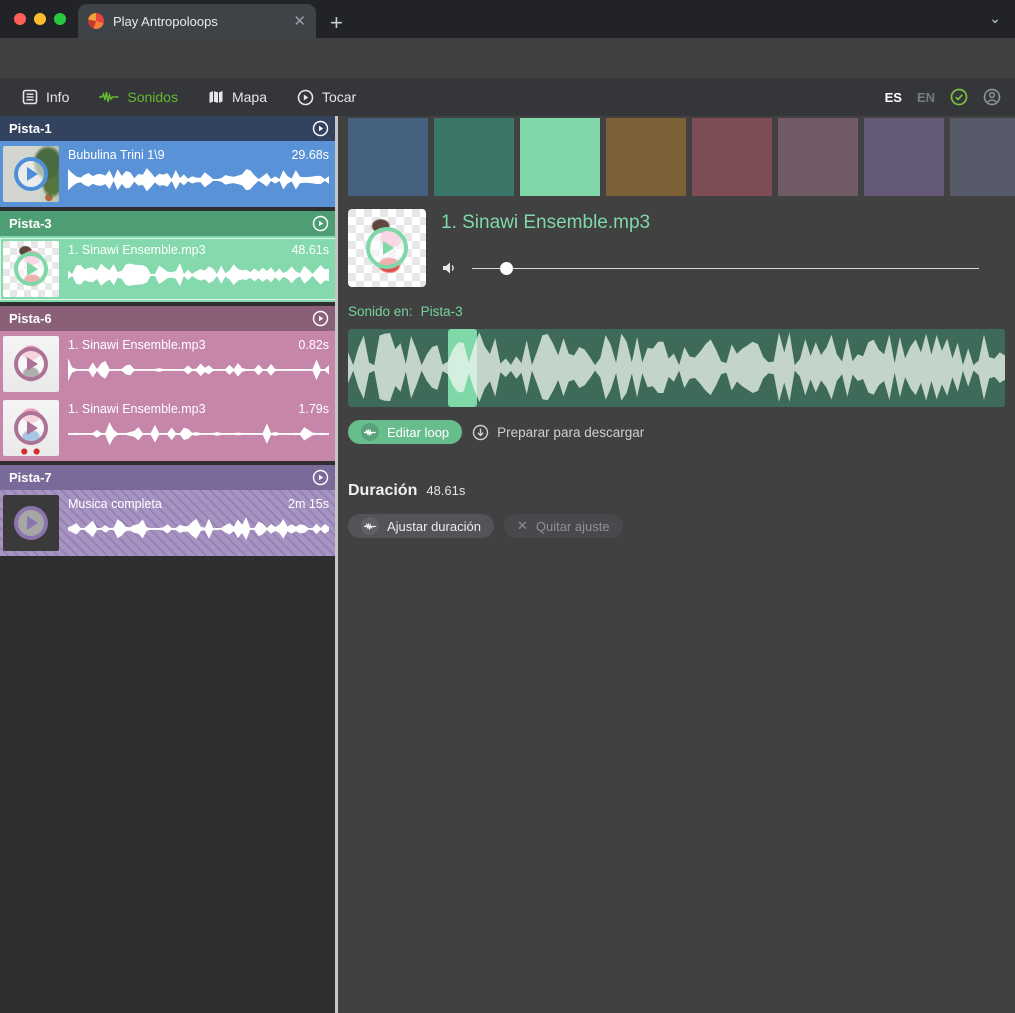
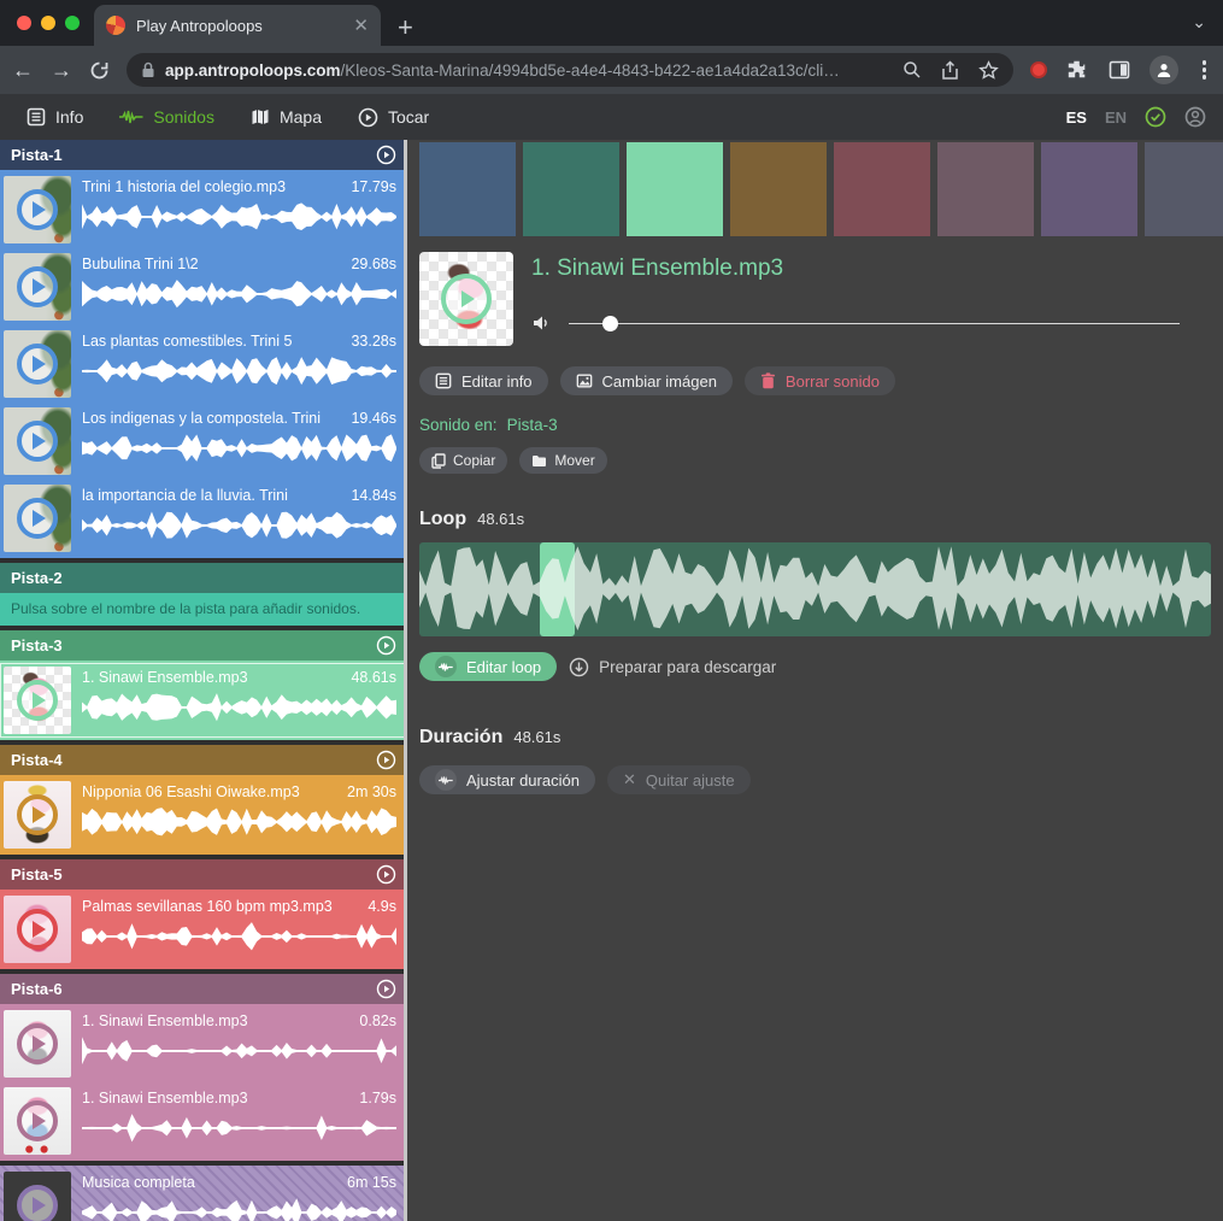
  Play Antropoloops
  ✕
  +
  ⌄
+ ←
+ →
+ app.antropoloops.com/Kleos-Santa-Marina/4994bd5e-a4e4-4843-b422-ae1a4da2a13c/cli…
  Info
  Sonidos
  Mapa
  Tocar
  ES
  EN
  Pista-1
+ Trini 1 historia del colegio.mp3
+ 17.79s
- Bubulina Trini 1\9
+ Bubulina Trini 1\2
  29.68s
+ Las plantas comestibles. Trini 5
+ 33.28s
+ Los indigenas y la compostela. Trini
+ 19.46s
+ la importancia de la lluvia. Trini
+ 14.84s
+ Pista-2
+ Pulsa sobre el nombre de la pista para añadir sonidos.
  Pista-3
  1. Sinawi Ensemble.mp3
  48.61s
+ Pista-4
+ Nipponia 06 Esashi Oiwake.mp3
+ 2m 30s
+ Pista-5
+ Palmas sevillanas 160 bpm mp3.mp3
+ 4.9s
  Pista-6
  1. Sinawi Ensemble.mp3
  0.82s
  1. Sinawi Ensemble.mp3
  1.79s
- Pista-7
  Musica completa
- 2m 15s
+ 6m 15s
  1. Sinawi Ensemble.mp3
+ Editar info
+ Cambiar imágen
+ Borrar sonido
  Sonido en: Pista-3
+ Copiar
+ Mover
+ Loop 48.61s
  Editar loop
  Preparar para descargar
  Duración 48.61s
  Ajustar duración
  ✕
  Quitar ajuste
